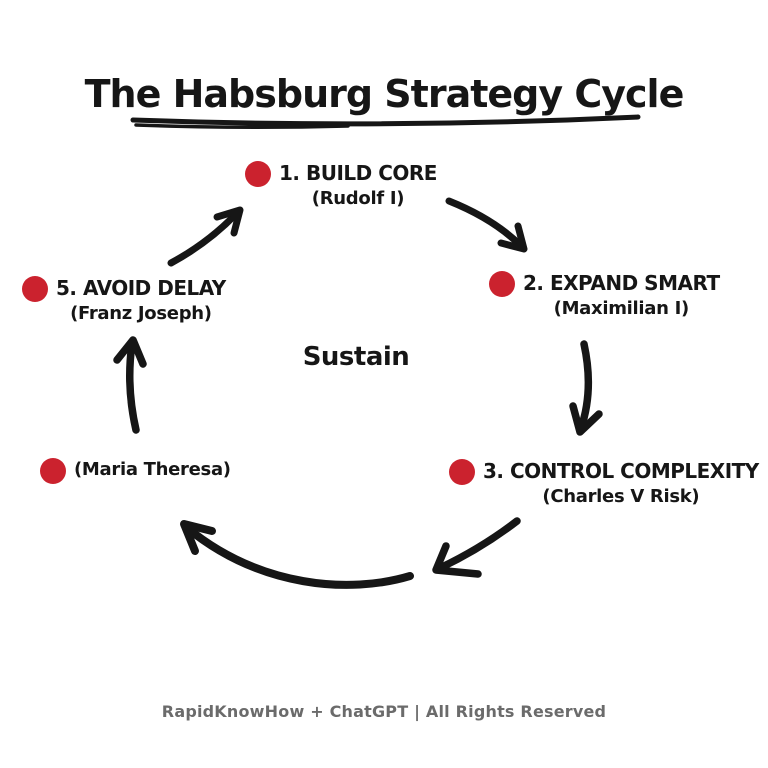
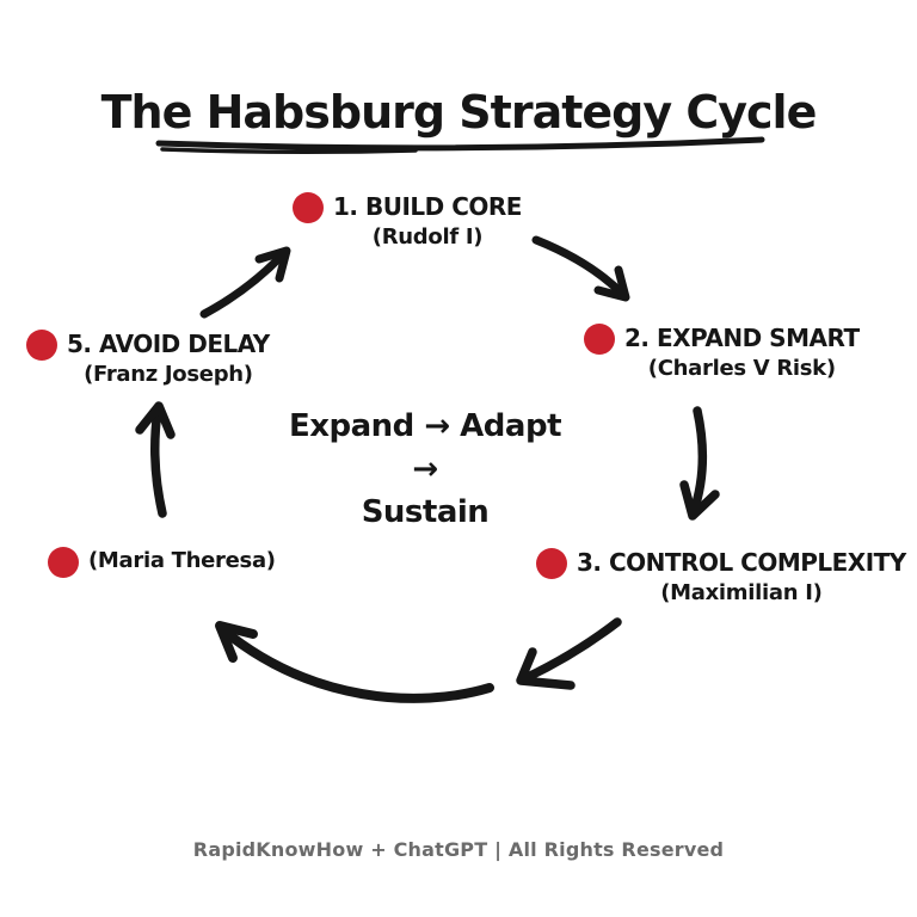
  The Habsburg Strategy Cycle
  1. BUILD CORE
  (Rudolf I)
  2. EXPAND SMART
- (Maximilian I)
+ (Charles V Risk)
  3. CONTROL COMPLEXITY
- (Charles V Risk)
+ (Maximilian I)
  (Maria Theresa)
  5. AVOID DELAY
  (Franz Joseph)
+ Expand → Adapt →
  Sustain
  RapidKnowHow + ChatGPT | All Rights Reserved
